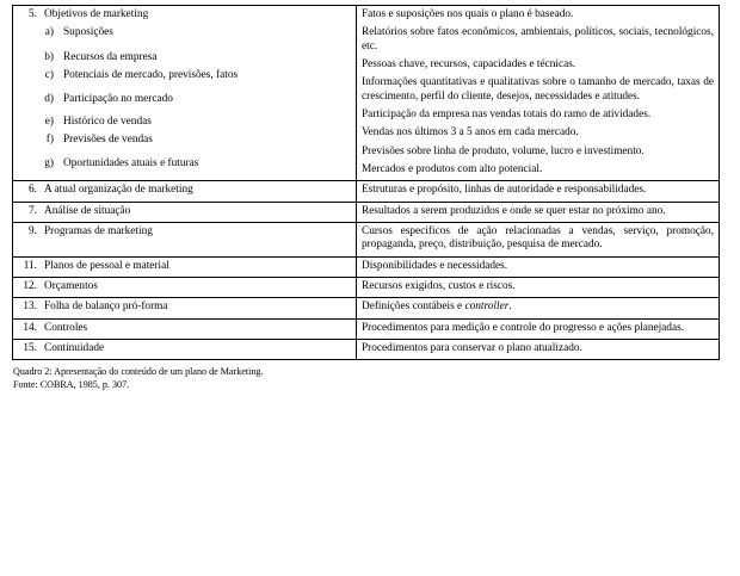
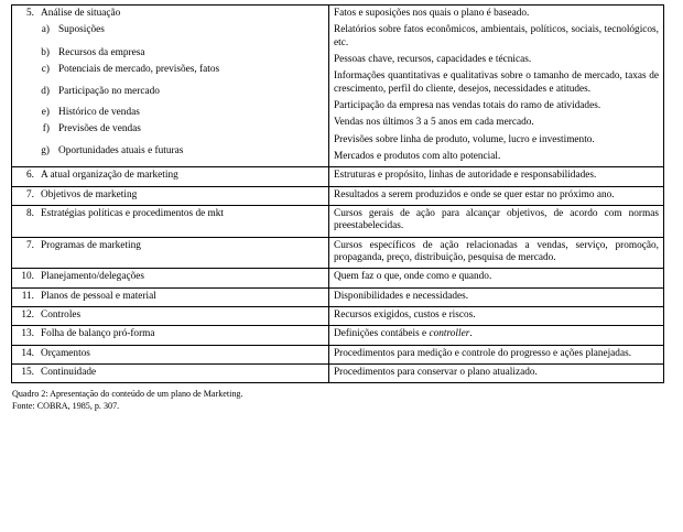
- 5. Objetivos de marketing a) Suposições b) Recursos da empresa c) Potenciais de mercado, previsões, fatos d) Participação no mercado e) Histórico de vendas f) Previsões de vendas g) Oportunidades atuais e futuras	Fatos e suposições nos quais o plano é baseado. Relatórios sobre fatos econômicos, ambientais, políticos, sociais, tecnológicos, etc. Pessoas chave, recursos, capacidades e técnicas. Informações quantitativas e qualitativas sobre o tamanho de mercado, taxas de crescimento, perfil do cliente, desejos, necessidades e atitudes. Participação da empresa nas vendas totais do ramo de atividades. Vendas nos últimos 3 a 5 anos em cada mercado. Previsões sobre linha de produto, volume, lucro e investimento. Mercados e produtos com alto potencial.
+ 5. Análise de situação a) Suposições b) Recursos da empresa c) Potenciais de mercado, previsões, fatos d) Participação no mercado e) Histórico de vendas f) Previsões de vendas g) Oportunidades atuais e futuras	Fatos e suposições nos quais o plano é baseado. Relatórios sobre fatos econômicos, ambientais, políticos, sociais, tecnológicos, etc. Pessoas chave, recursos, capacidades e técnicas. Informações quantitativas e qualitativas sobre o tamanho de mercado, taxas de crescimento, perfil do cliente, desejos, necessidades e atitudes. Participação da empresa nas vendas totais do ramo de atividades. Vendas nos últimos 3 a 5 anos em cada mercado. Previsões sobre linha de produto, volume, lucro e investimento. Mercados e produtos com alto potencial.
  6. A atual organização de marketing	Estruturas e propósito, linhas de autoridade e responsabilidades.
- 7. Análise de situação	Resultados a serem produzidos e onde se quer estar no próximo ano.
+ 7. Objetivos de marketing	Resultados a serem produzidos e onde se quer estar no próximo ano.
+ 8. Estratégias políticas e procedimentos de mkt	Cursos gerais de ação para alcançar objetivos, de acordo com normas preestabelecidas.
- 9. Programas de marketing	Cursos específicos de ação relacionadas a vendas, serviço, promoção, propaganda, preço, distribuição, pesquisa de mercado.
+ 7. Programas de marketing	Cursos específicos de ação relacionadas a vendas, serviço, promoção, propaganda, preço, distribuição, pesquisa de mercado.
+ 10. Planejamento/delegações	Quem faz o que, onde como e quando.
  11. Planos de pessoal e material	Disponibilidades e necessidades.
- 12. Orçamentos	Recursos exigidos, custos e riscos.
+ 12. Controles	Recursos exigidos, custos e riscos.
  13. Folha de balanço pró-forma	Definições contábeis e controller.
- 14. Controles	Procedimentos para medição e controle do progresso e ações planejadas.
+ 14. Orçamentos	Procedimentos para medição e controle do progresso e ações planejadas.
  15. Continuidade	Procedimentos para conservar o plano atualizado.
  Quadro 2: Apresentação do conteúdo de um plano de Marketing.
  Fonte: COBRA, 1985, p. 307.
